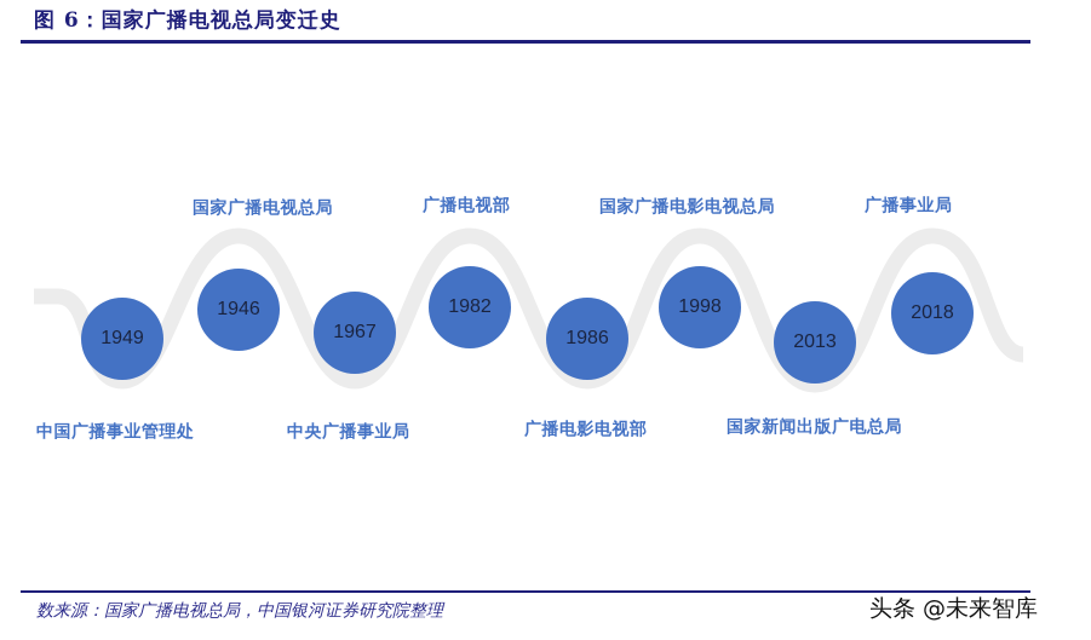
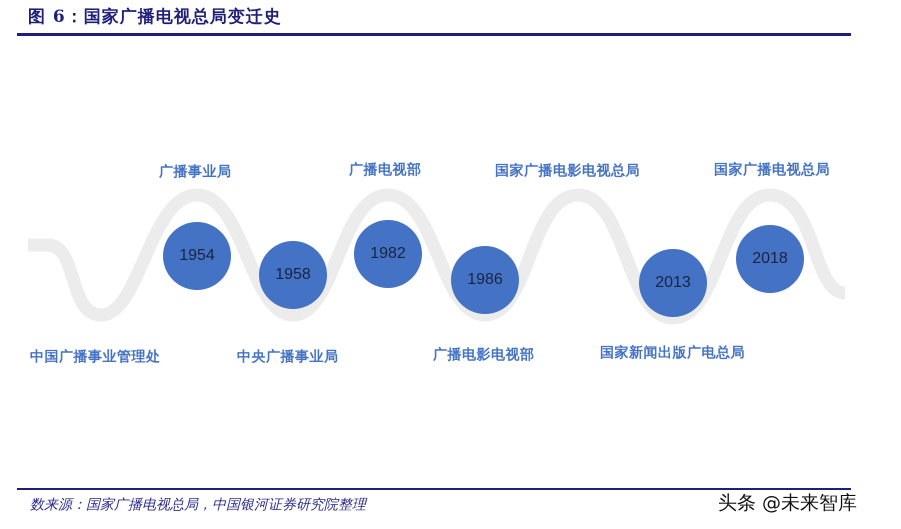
  图 6：国家广播电视总局变迁史
- 1949
- 1946
+ 1954
- 1967
+ 1958
  1982
  1986
- 1998
  2013
  2018
  中国广播事业管理处
- 国家广播电视总局
+ 广播事业局
  中央广播事业局
  广播电视部
  广播电影电视部
  国家广播电影电视总局
  国家新闻出版广电总局
- 广播事业局
+ 国家广播电视总局
  数来源：国家广播电视总局，中国银河证券研究院整理
  头条 @未来智库
